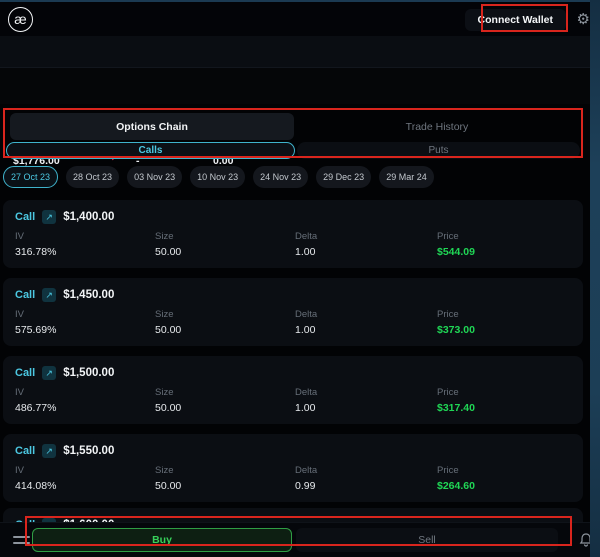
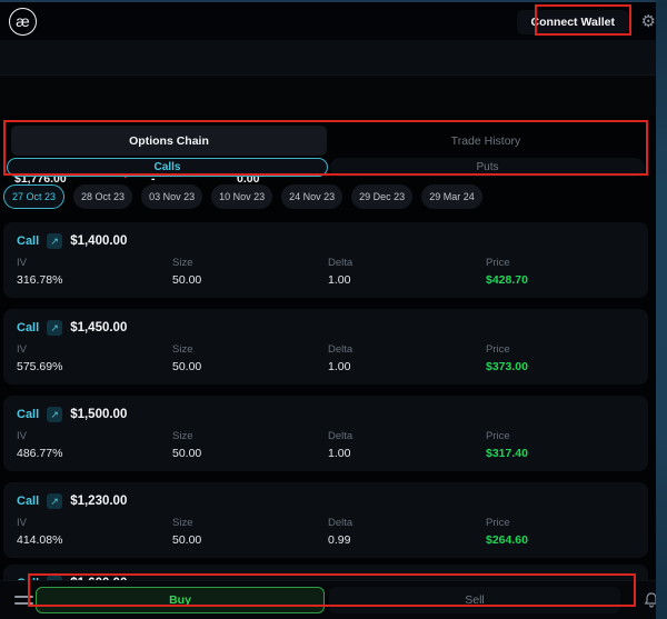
  æ
  Connect Wallet
  ⚙
  $1,776.00
  -
  0.00
  Options Chain
  Trade History
  Calls
  Puts
  27 Oct 23
  28 Oct 23
  03 Nov 23
  10 Nov 23
  24 Nov 23
  29 Dec 23
  29 Mar 24
  Call
  ↗
  $1,400.00
  IV
  Size
  Delta
  Price
  316.78%
  50.00
  1.00
- $544.09
+ $428.70
  Call
  ↗
  $1,450.00
  IV
  Size
  Delta
  Price
  575.69%
  50.00
  1.00
  $373.00
  Call
  ↗
  $1,500.00
  IV
  Size
  Delta
  Price
  486.77%
  50.00
  1.00
  $317.40
  Call
  ↗
- $1,550.00
+ $1,230.00
  IV
  Size
  Delta
  Price
  414.08%
  50.00
  0.99
  $264.60
  Buy
  Sell
